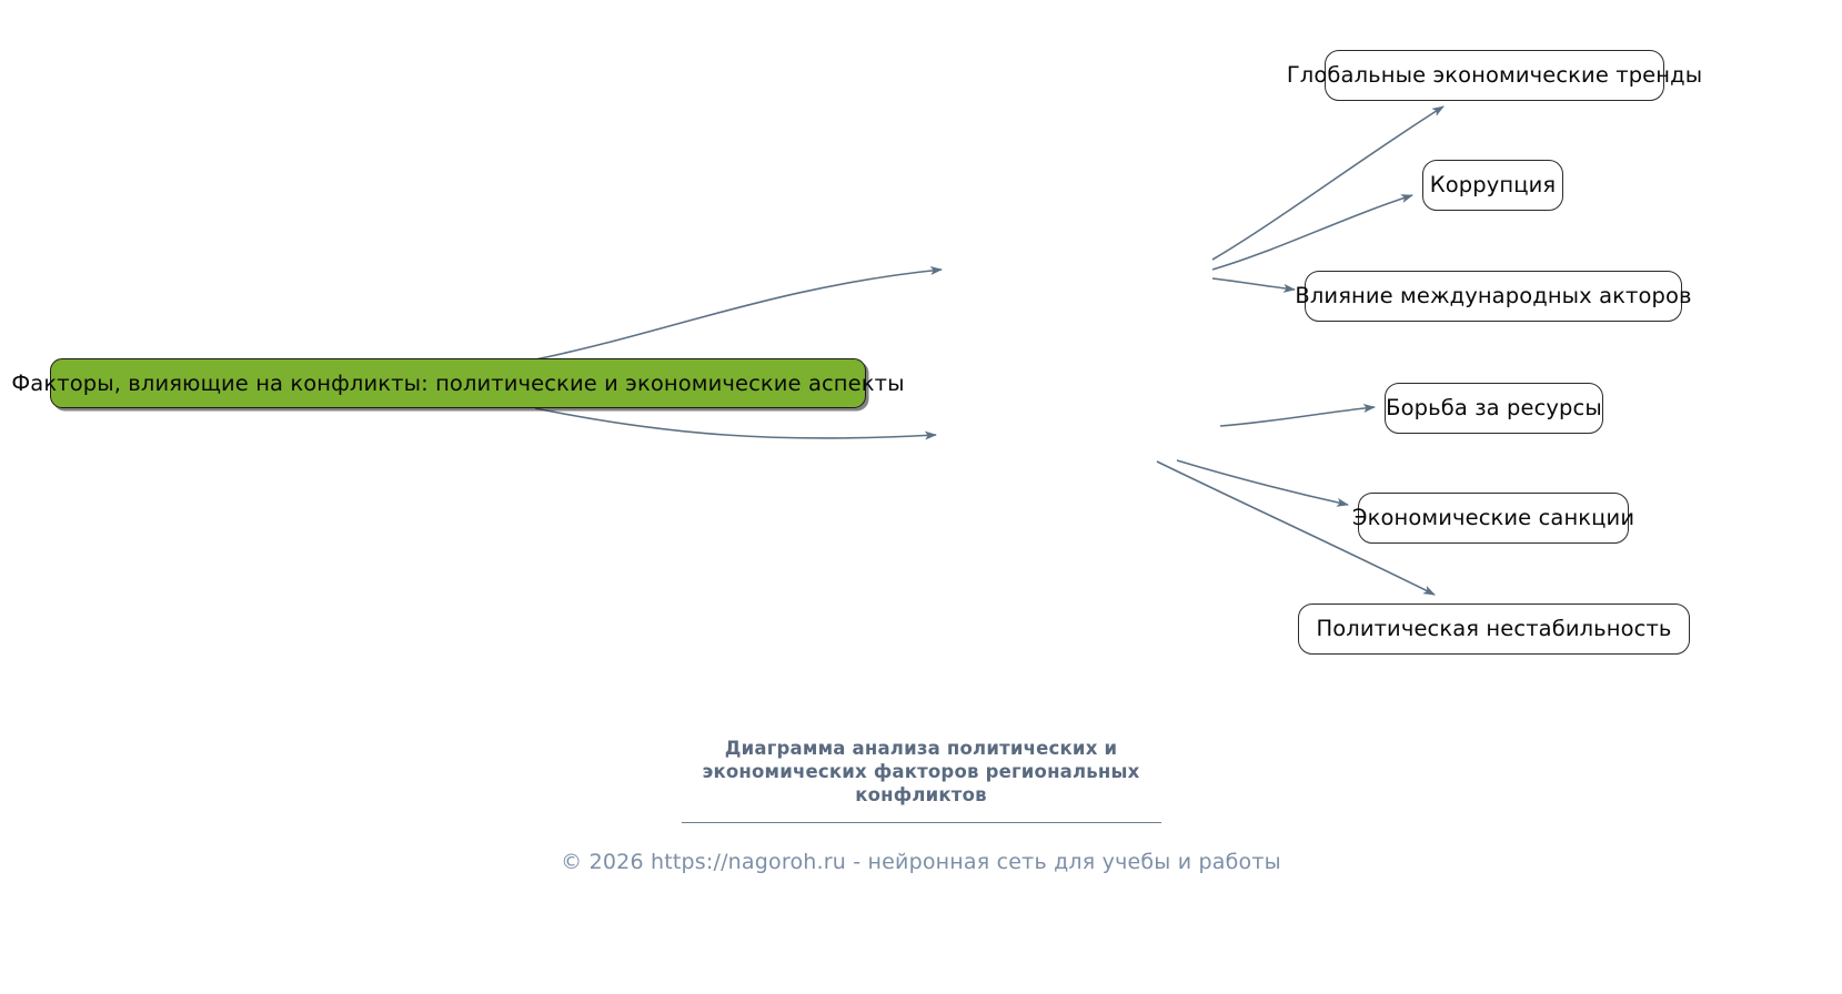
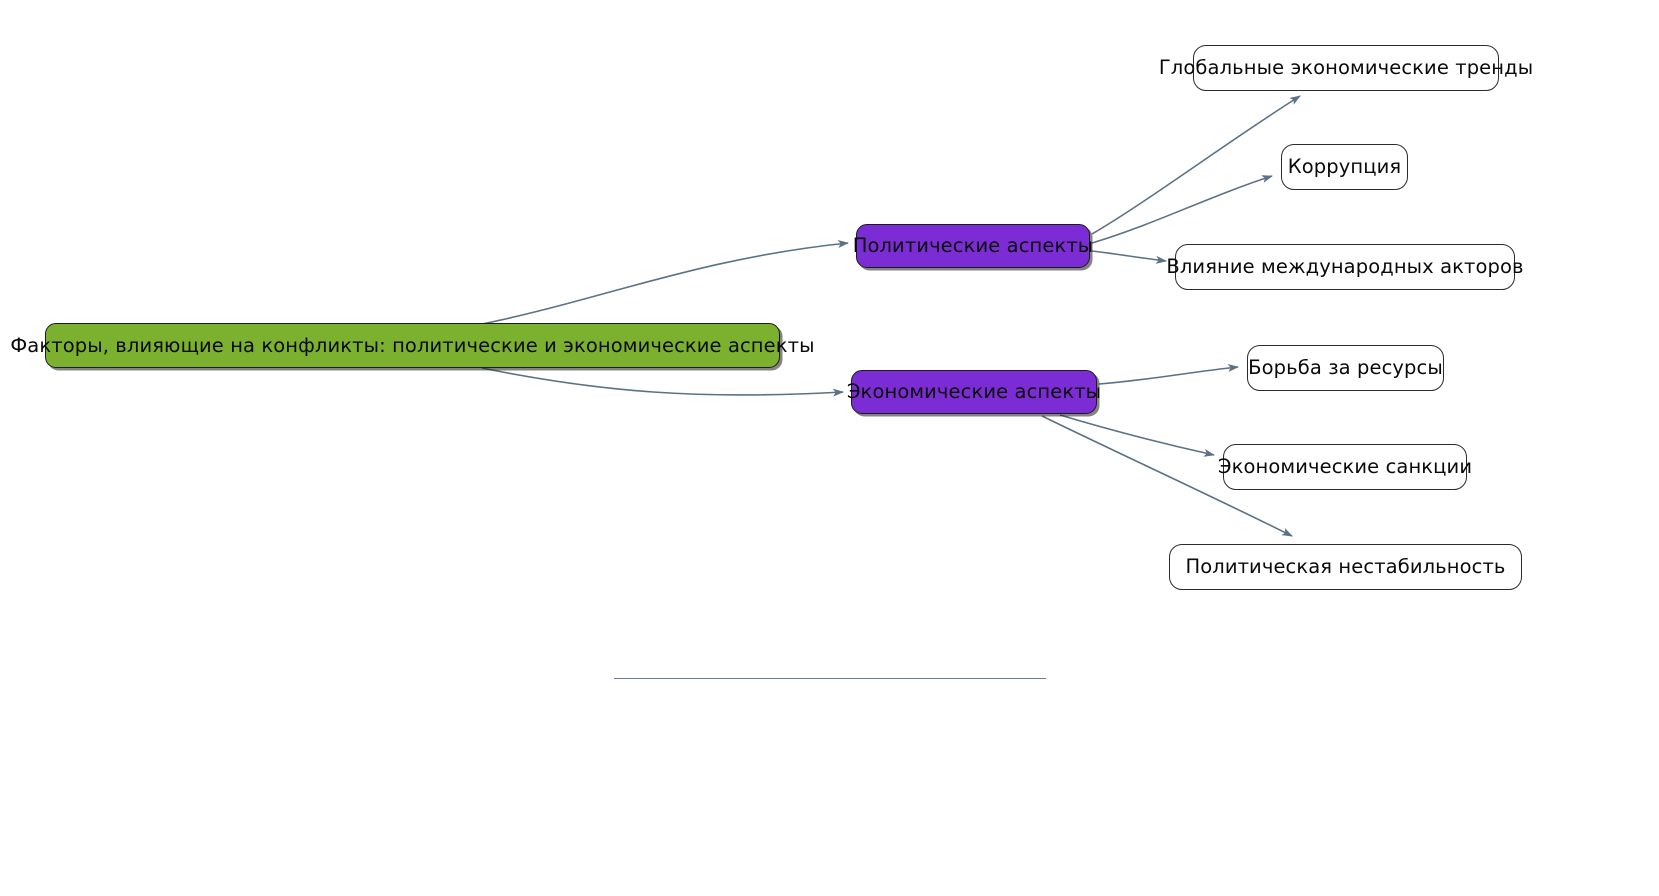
  Факторы, влияющие на конфликты: политические и экономические аспекты
+ Политические аспекты
+ Экономические аспекты
  Глобальные экономические тренды
  Коррупция
  Влияние международных акторов
  Борьба за ресурсы
  Экономические санкции
  Политическая нестабильность
- Диаграмма анализа политических и экономических факторов региональных конфликтов
- © 2026 https://nagoroh.ru - нейронная сеть для учебы и работы
